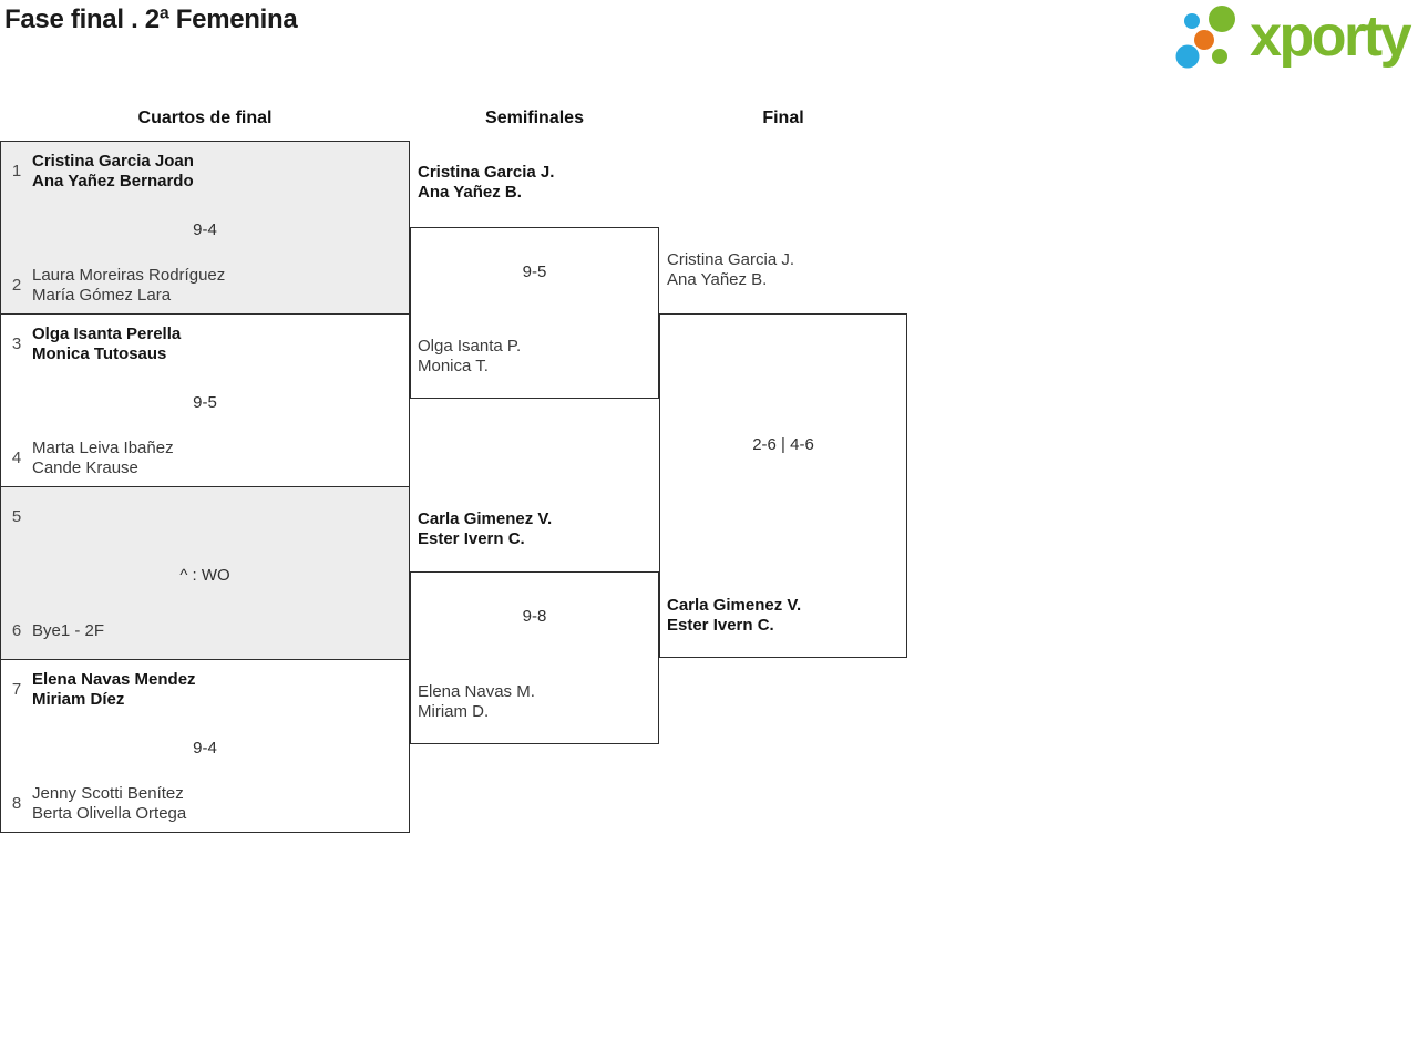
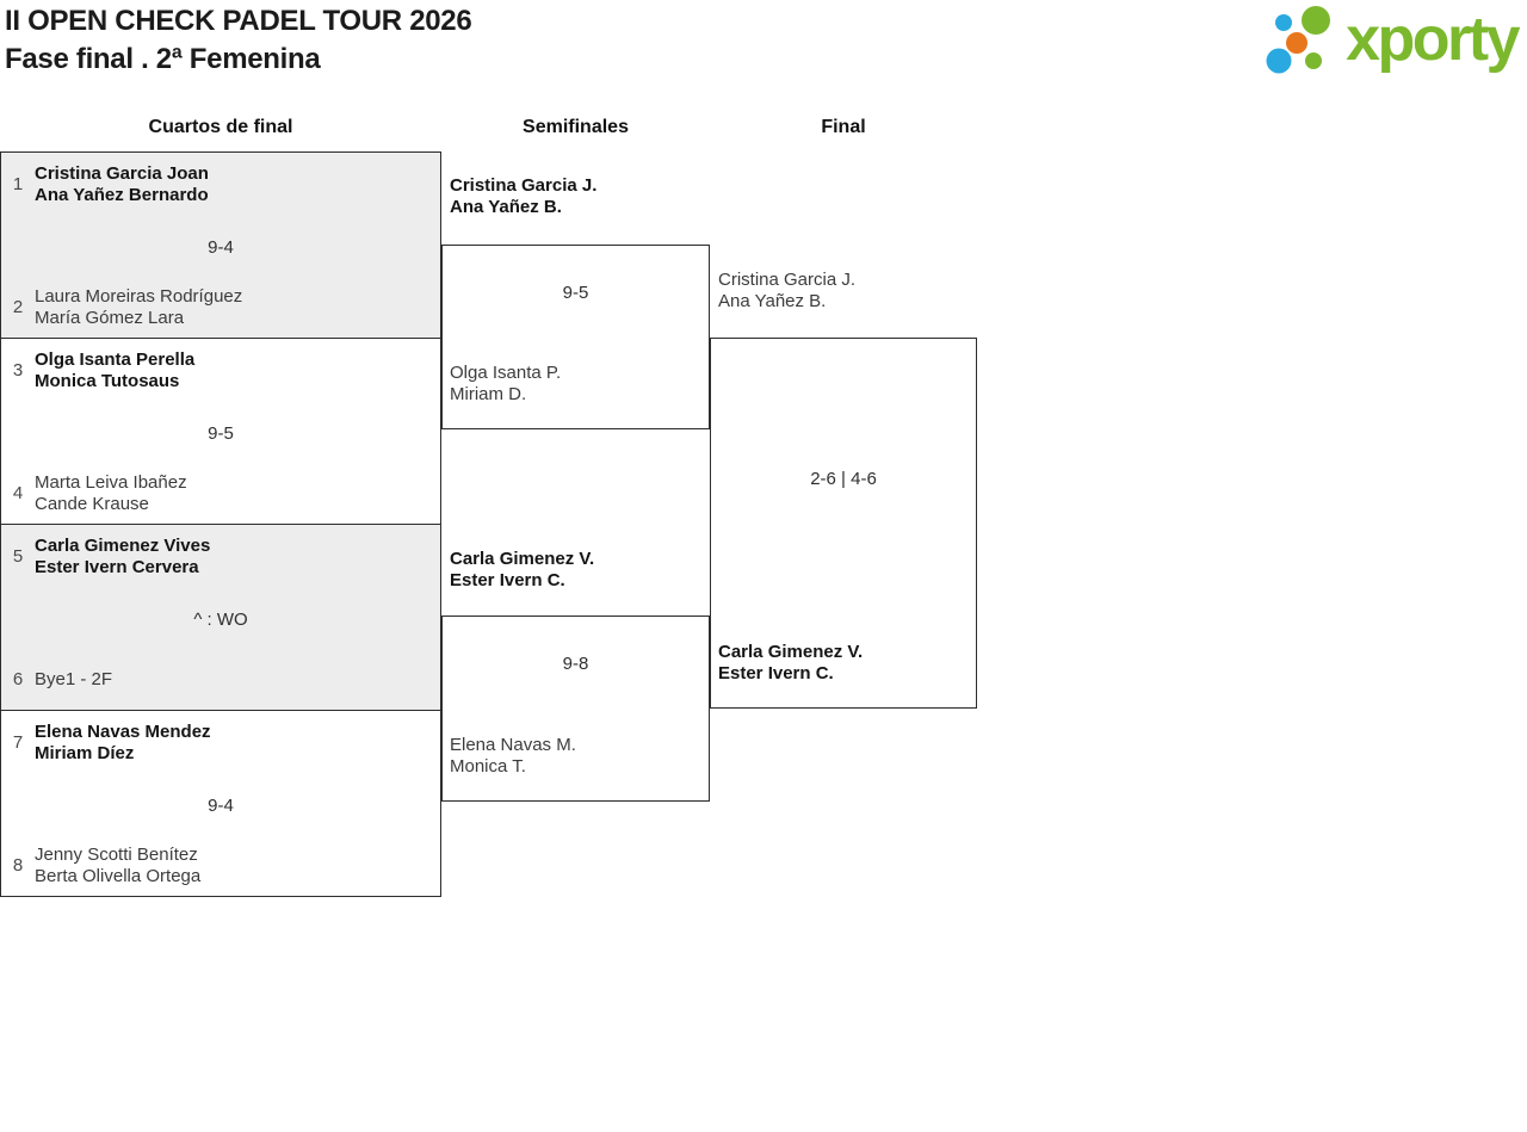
+ II OPEN CHECK PADEL TOUR 2026
  Fase final . 2ª Femenina
  xporty
  Cuartos de final
  Semifinales
  Final
  1
  Cristina Garcia Joan
  Ana Yañez Bernardo
  9-4
  2
  Laura Moreiras Rodríguez
  María Gómez Lara
  3
  Olga Isanta Perella
  Monica Tutosaus
  9-5
  4
  Marta Leiva Ibañez
  Cande Krause
  5
+ Carla Gimenez Vives
+ Ester Ivern Cervera
  ^ : WO
  6
  Bye1 - 2F
  7
  Elena Navas Mendez
  Miriam Díez
  9-4
  8
  Jenny Scotti Benítez
  Berta Olivella Ortega
  Cristina Garcia J.
  Ana Yañez B.
  9-5
  Olga Isanta P.
- Monica T.
+ Miriam D.
  Carla Gimenez V.
  Ester Ivern C.
  9-8
  Elena Navas M.
- Miriam D.
+ Monica T.
  Cristina Garcia J.
  Ana Yañez B.
  2-6 | 4-6
  Carla Gimenez V.
  Ester Ivern C.
